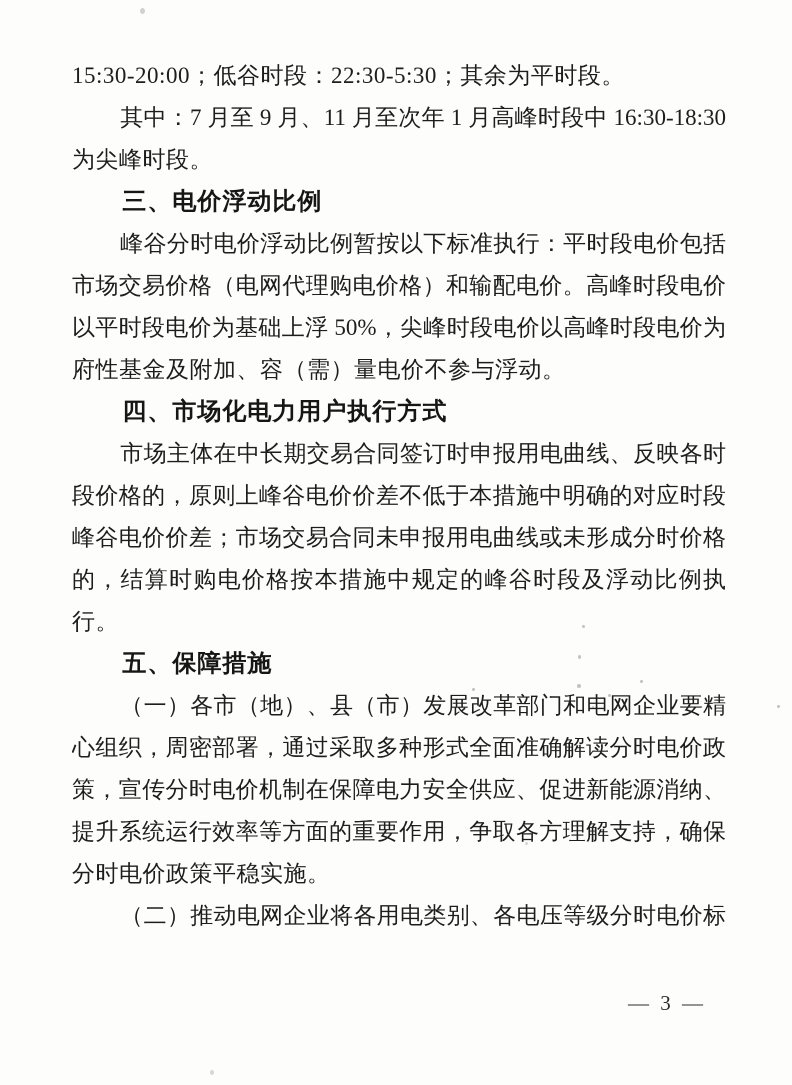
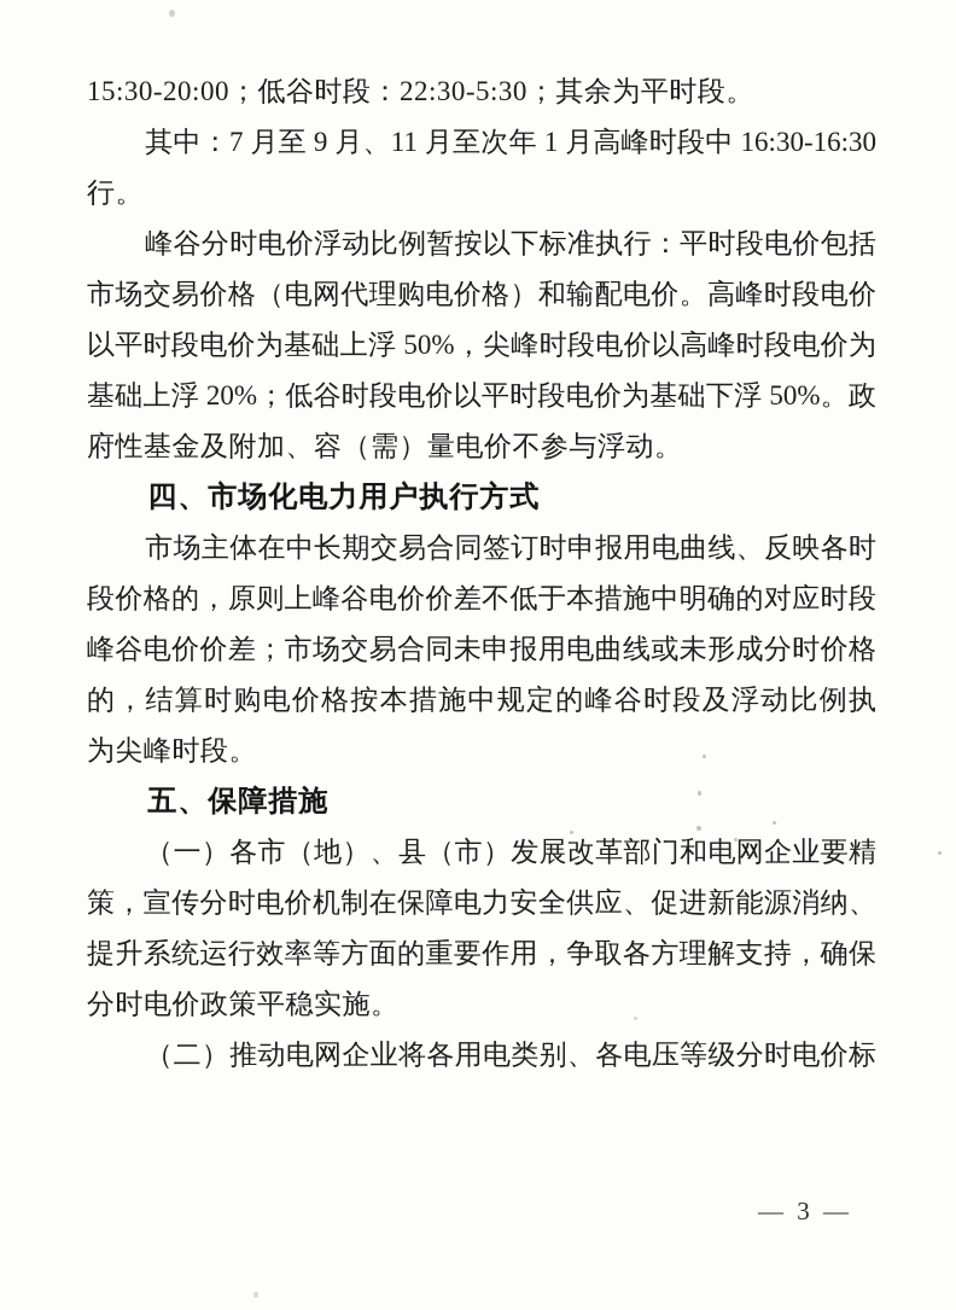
  15:30-20:00；低谷时段：22:30-5:30；其余为平时段。
- 其中：7 月至 9 月、11 月至次年 1 月高峰时段中 16:30-18:30
+ 其中：7 月至 9 月、11 月至次年 1 月高峰时段中 16:30-16:30
- 为尖峰时段。
+ 行。
- 三、电价浮动比例
  峰谷分时电价浮动比例暂按以下标准执行：平时段电价包括
  市场交易价格（电网代理购电价格）和输配电价。高峰时段电价
  以平时段电价为基础上浮 50%，尖峰时段电价以高峰时段电价为
+ 基础上浮 20%；低谷时段电价以平时段电价为基础下浮 50%。政
  府性基金及附加、容（需）量电价不参与浮动。
  四、市场化电力用户执行方式
  市场主体在中长期交易合同签订时申报用电曲线、反映各时
  段价格的，原则上峰谷电价价差不低于本措施中明确的对应时段
  峰谷电价价差；市场交易合同未申报用电曲线或未形成分时价格
  的，结算时购电价格按本措施中规定的峰谷时段及浮动比例执
- 行。
+ 为尖峰时段。
  五、保障措施
  （一）各市（地）、县（市）发展改革部门和电网企业要精
- 心组织，周密部署，通过采取多种形式全面准确解读分时电价政
  策，宣传分时电价机制在保障电力安全供应、促进新能源消纳、
  提升系统运行效率等方面的重要作用，争取各方理解支持，确保
  分时电价政策平稳实施。
  （二）推动电网企业将各用电类别、各电压等级分时电价标
  — 3 —
